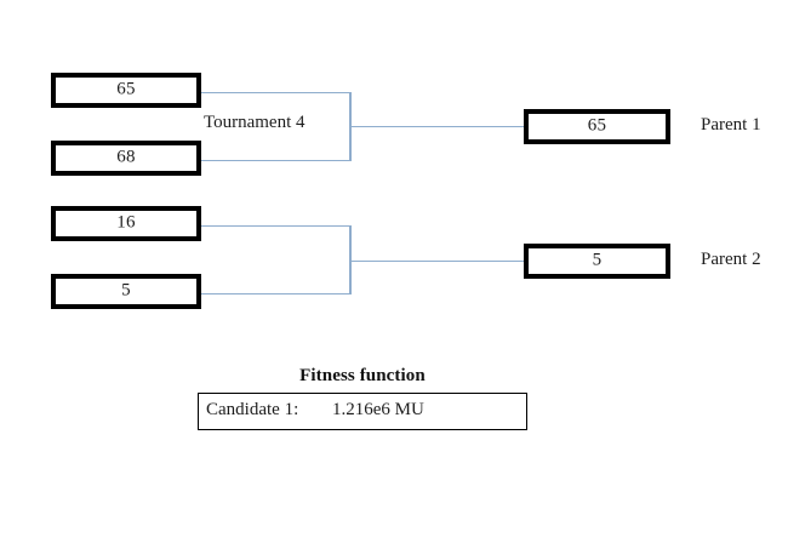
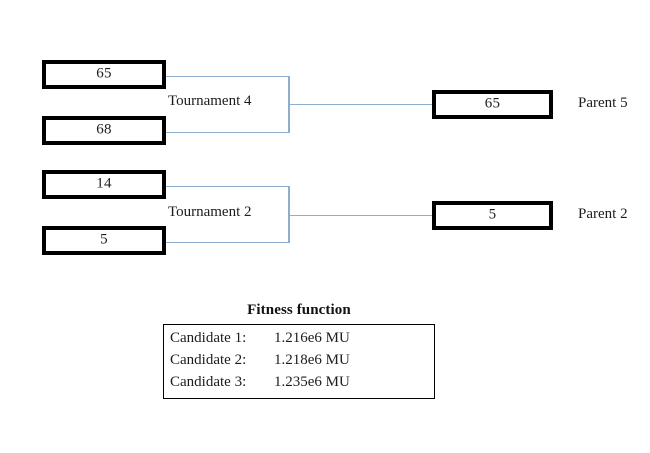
  65
  68
- 16
+ 14
  5
  65
  5
  Tournament 4
+ Tournament 2
- Parent 1
+ Parent 5
  Parent 2
  Fitness function
  Candidate 1:
  1.216e6 MU
+ Candidate 2:
+ 1.218e6 MU
+ Candidate 3:
+ 1.235e6 MU
